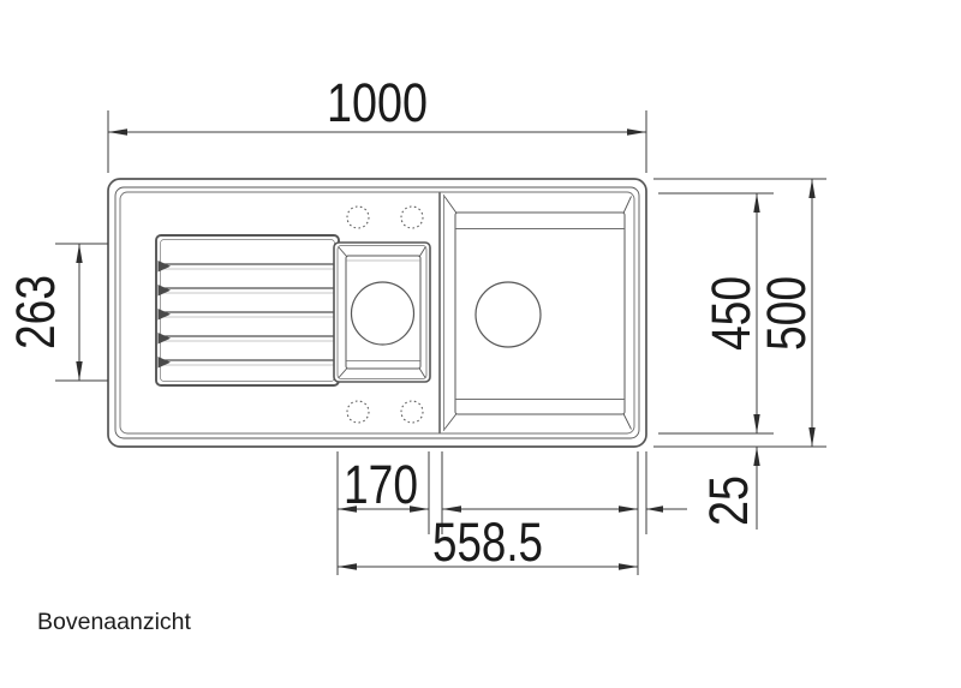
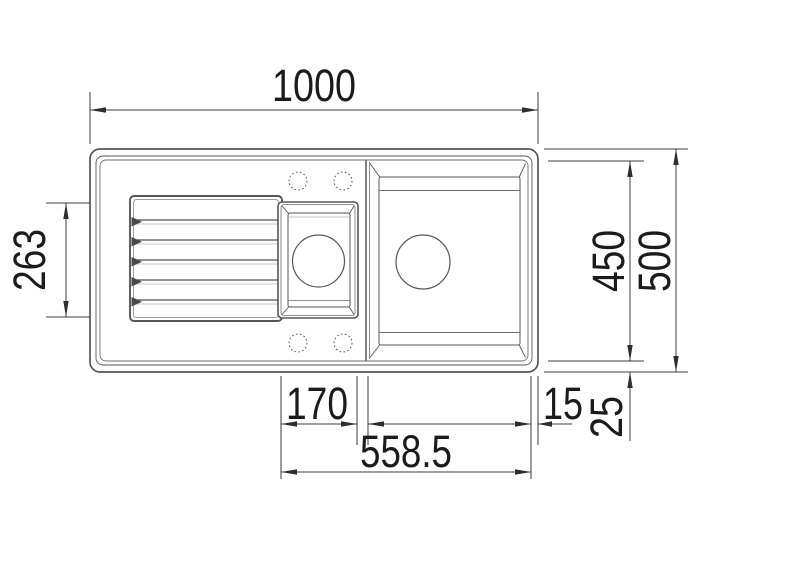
  1000
  170
+ 15
  558.5
- Bovenaanzicht
